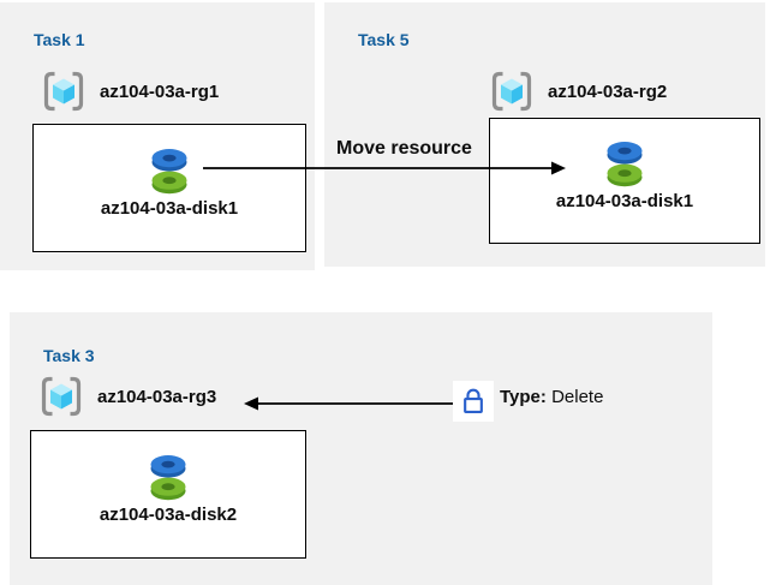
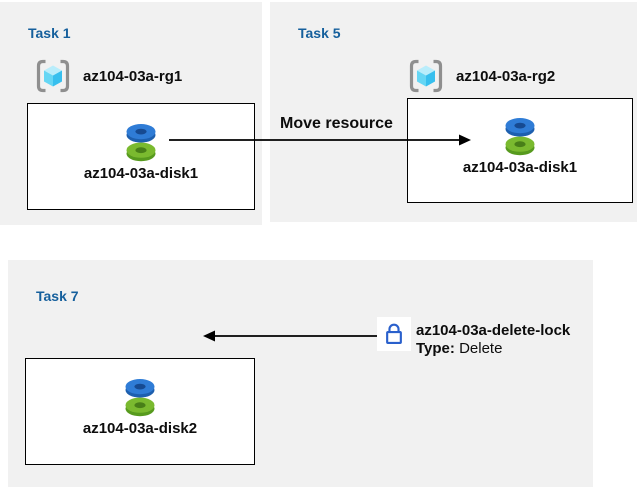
  Task 1
  az104-03a-rg1
  az104-03a-disk1
  Task 5
  az104-03a-rg2
  az104-03a-disk1
- Task 3
+ Task 7
- az104-03a-rg3
  az104-03a-disk2
  Move resource
+ az104-03a-delete-lock
  Type: Delete
